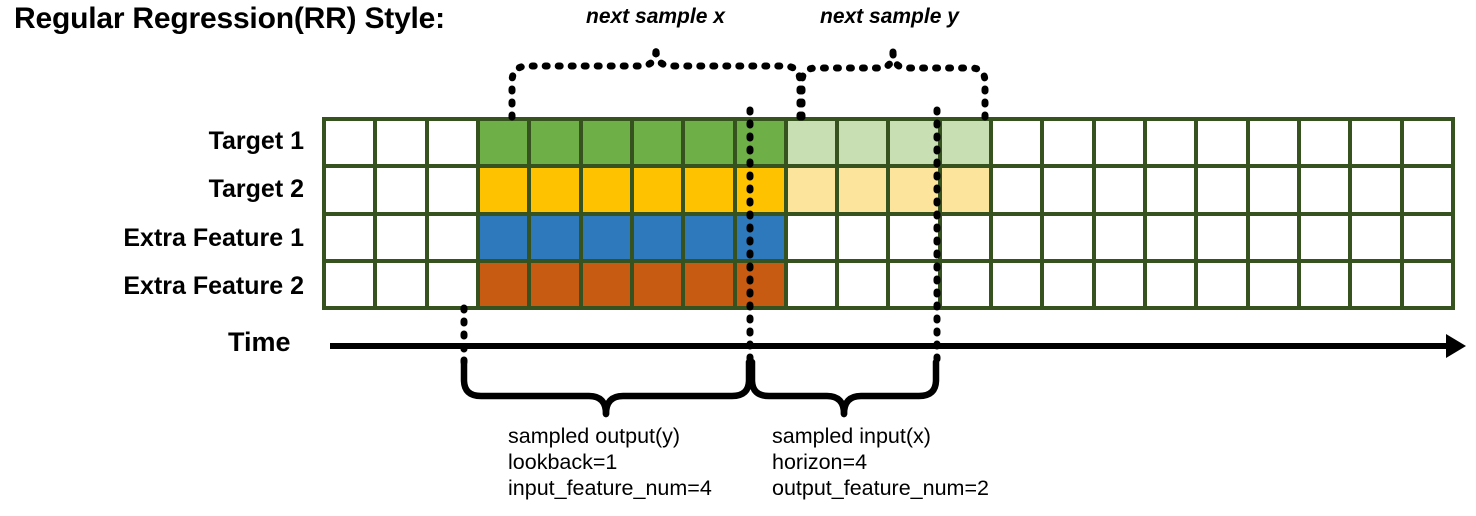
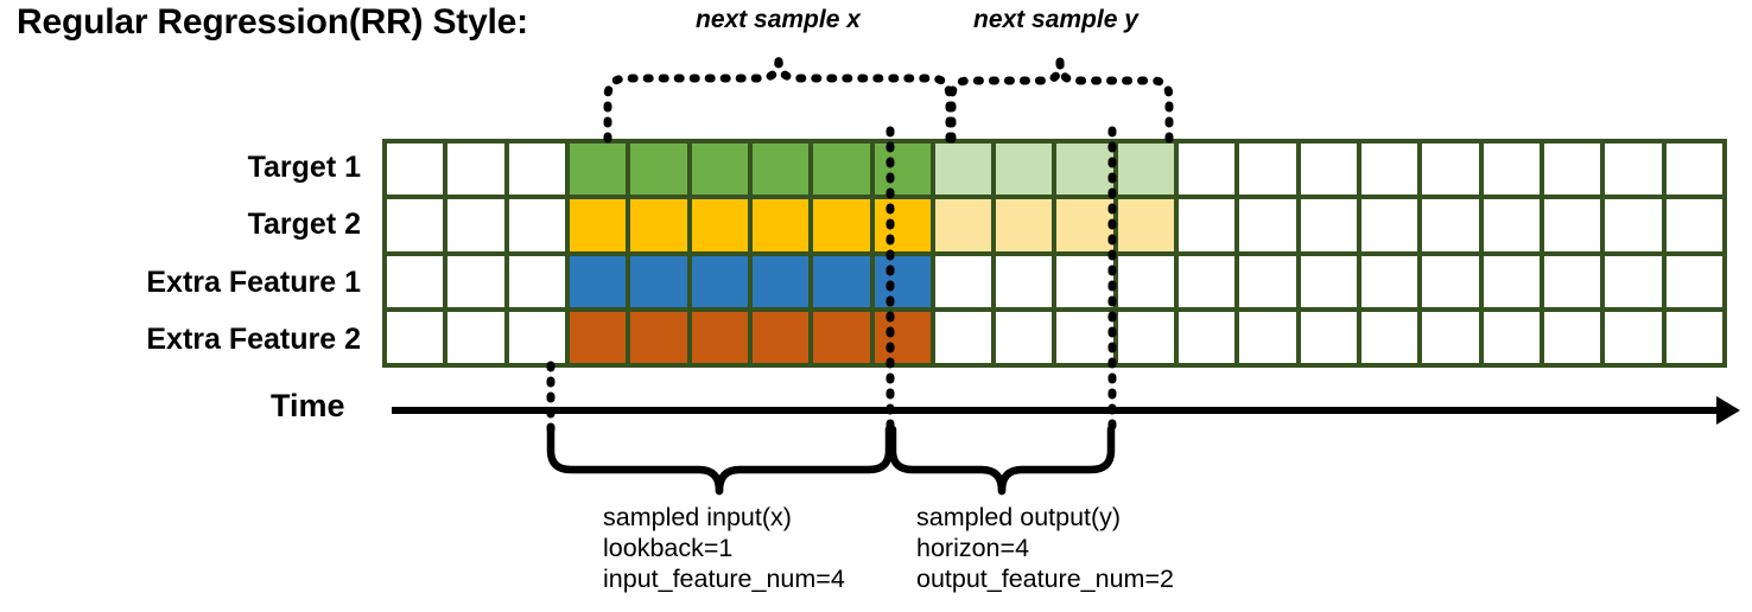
  Regular Regression(RR) Style:
  Target 1
  Target 2
  Extra Feature 1
  Extra Feature 2
  Time
  next sample x
  next sample y
- sampled output(y)
+ sampled input(x)
  lookback=1
  input_feature_num=4
- sampled input(x)
+ sampled output(y)
  horizon=4
  output_feature_num=2
